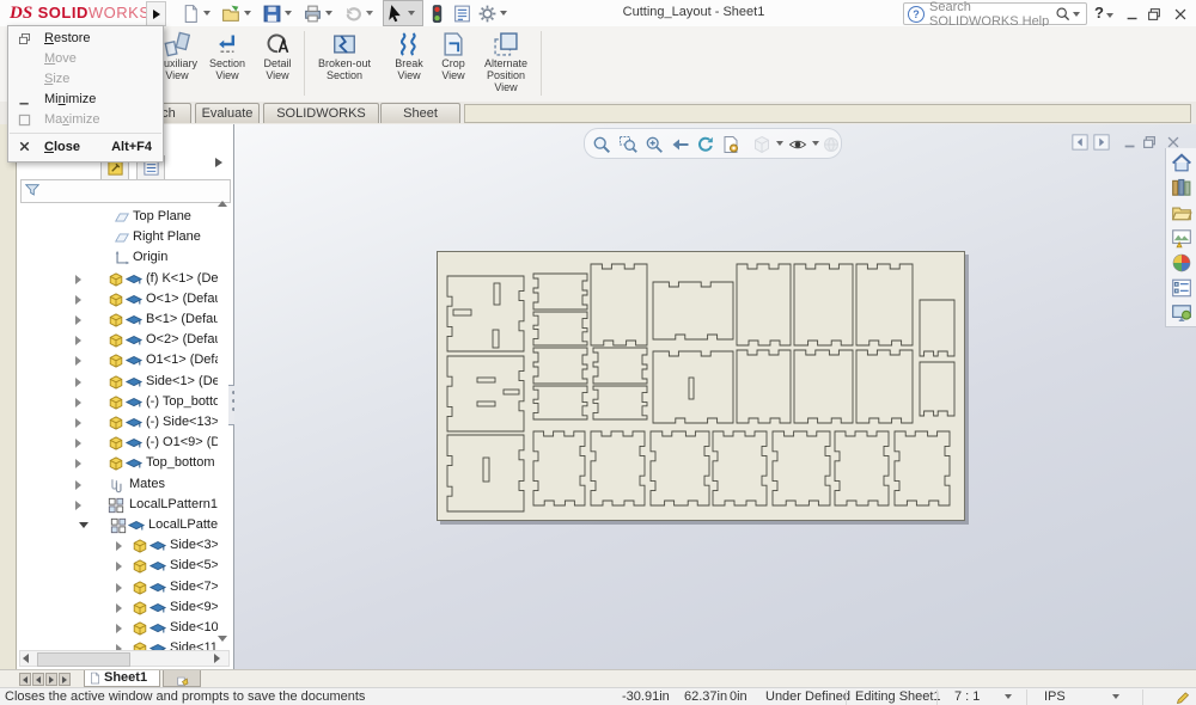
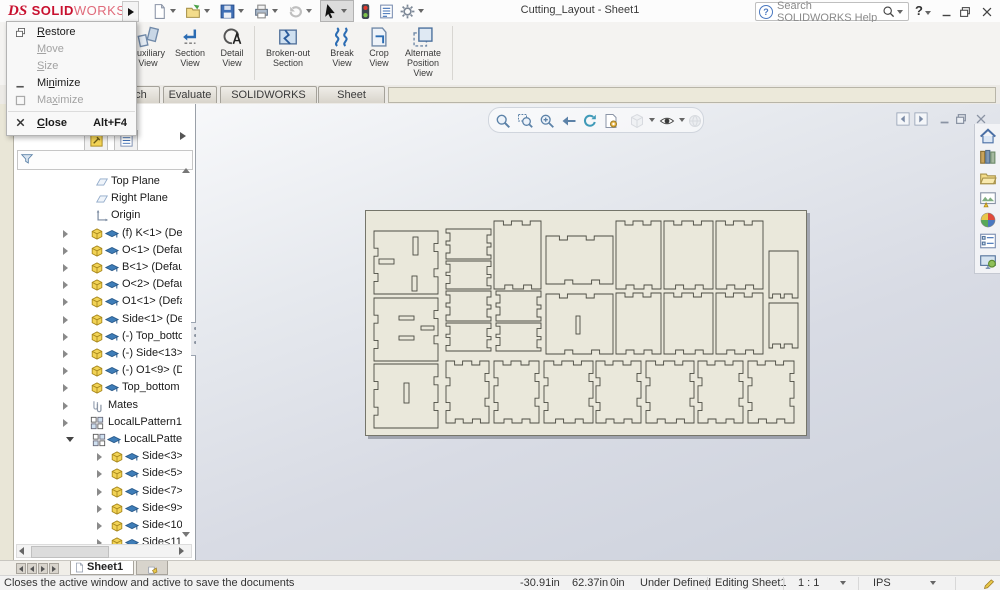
  DS SOLIDWORKS
  Cutting_Layout - Sheet1
  ?
  Search SOLIDWORKS Help
  ?
  uxiliary
  View
  Section
  View
  Detail
  View
  Broken-out
  Section
  Break
  View
  Crop
  View
  Alternate
  Position
  View
  Evaluate
  Top Plane
  Right Plane
  Origin
  (f) K<1> (De
  O<1> (Defa
  B<1> (Defau
  O<2> (Defa
  O1<1> (Def
  Side<1> (De
  (-) Top_botto
  (-) Side<13>
  (-) O1<9> (D
  Top_bottom
  Mates
  LocalLPattern1
  LocalLPatte
  Side<3>
  Side<5>
  Side<7>
  Side<9>
  Side<10
  Side<11
  Sheet1
- Closes the active window and prompts to save the documents
+ Closes the active window and active to save the documents
  -30.91in
  62.37in
  0in
  Under Define
  Editing Sheet
- 7 : 1
+ 1 : 1
  IPS
  Restore
  Move
  Size
  Minimize
  Maximize
  Close
  Alt+F4
